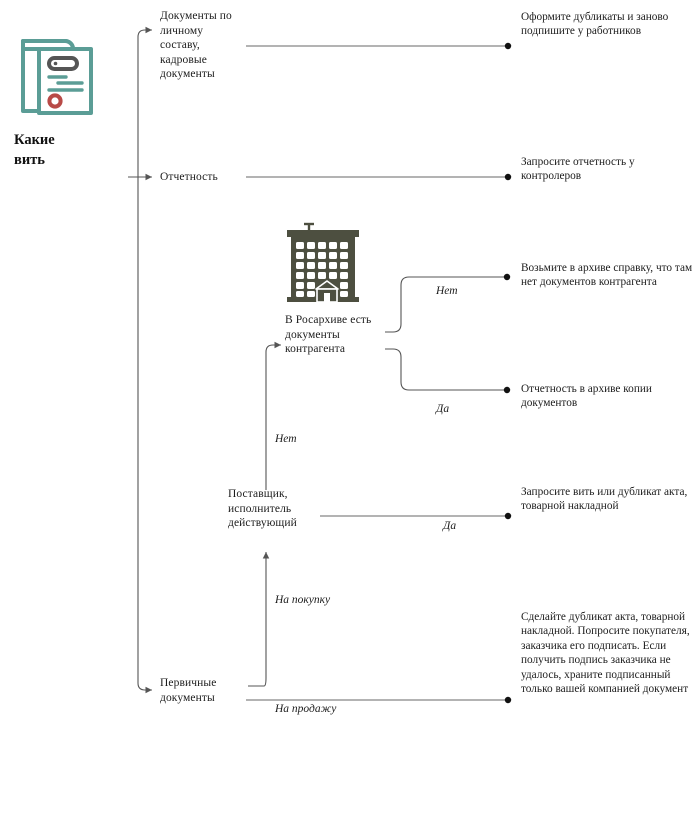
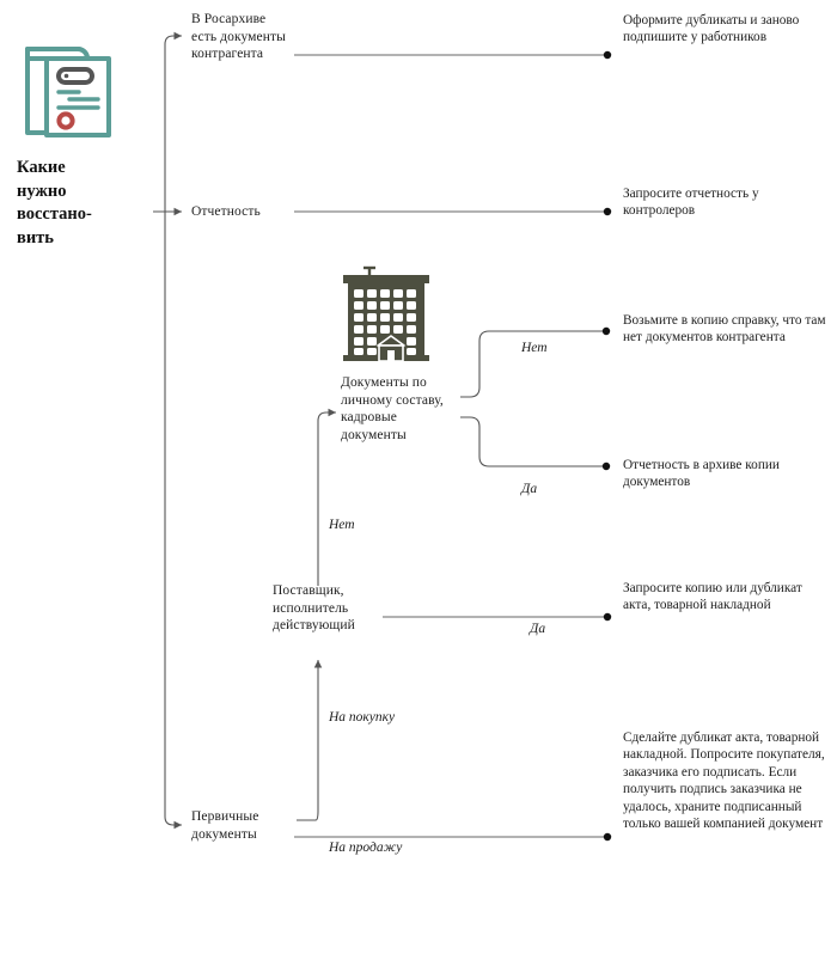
  Какие
+ нужно
+ восстано-
  вить
- Документы по личному составу, кадровые документы
+ В Росархиве есть документы контрагента
  Отчетность
- В Росархиве есть документы контрагента
+ Документы по личному составу, кадровые документы
  Поставщик, исполнитель действующий
  Первичные документы
  Оформите дубликаты и заново подпишите у работников
  Запросите отчетность у контролеров
- Возьмите в архиве справку, что там нет документов контрагента
+ Возьмите в копию справку, что там нет документов контрагента
  Отчетность в архиве копии документов
- Запросите вить или дубликат акта, товарной накладной
+ Запросите копию или дубликат акта, товарной накладной
  Сделайте дубликат акта, товарной накладной. Попросите покупателя, заказчика его подписать. Если получить подпись заказчика не удалось, храните подписанный только вашей компанией документ
  Нет
  Да
  Нет
  Да
  На покупку
  На продажу
